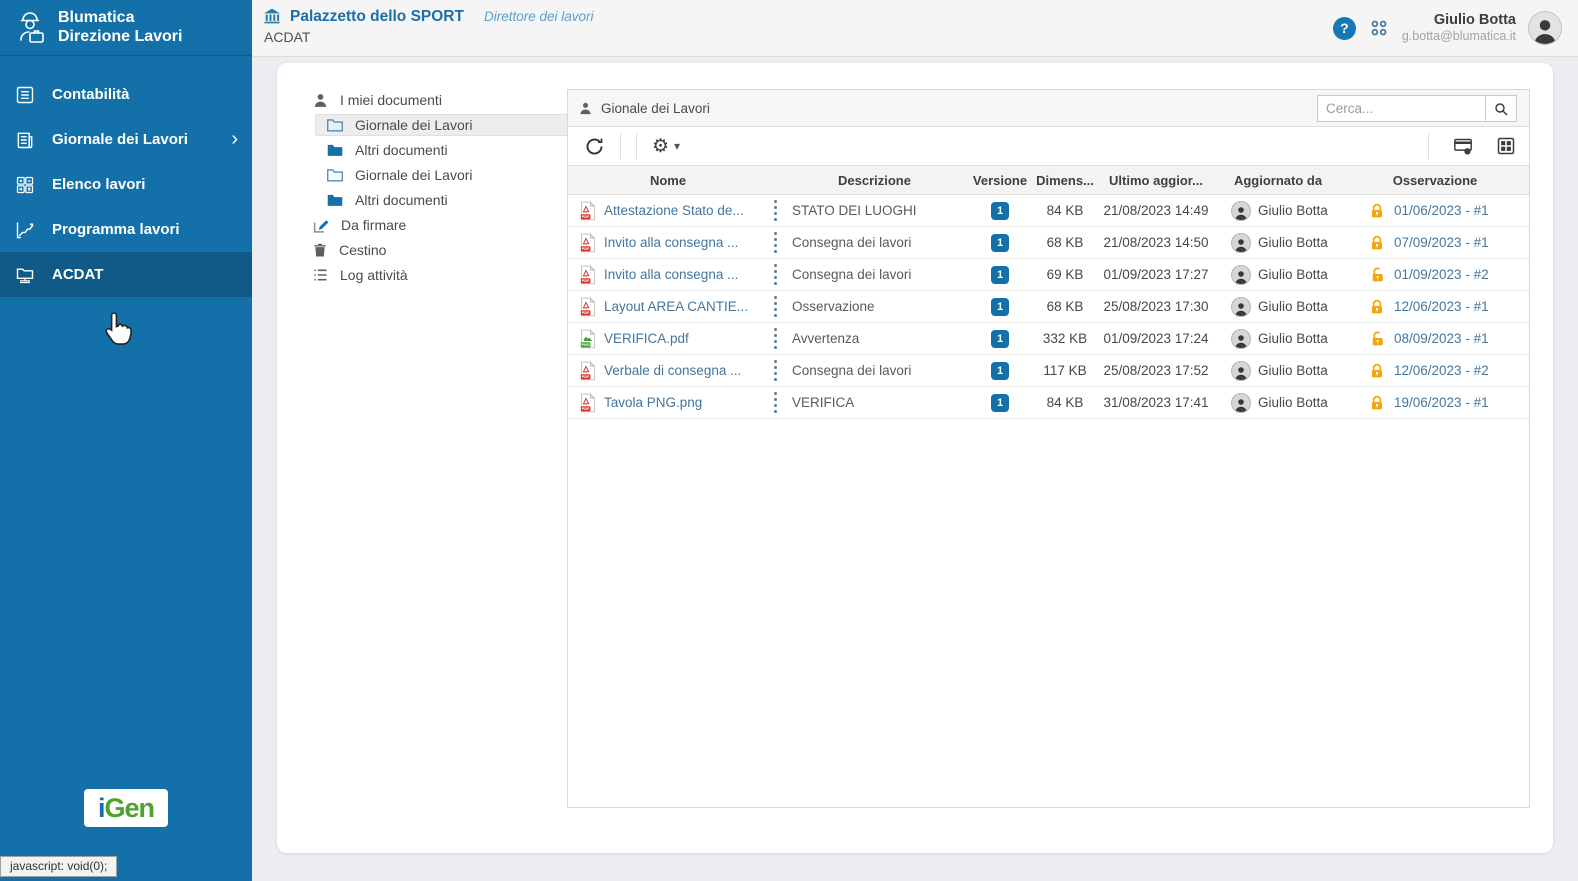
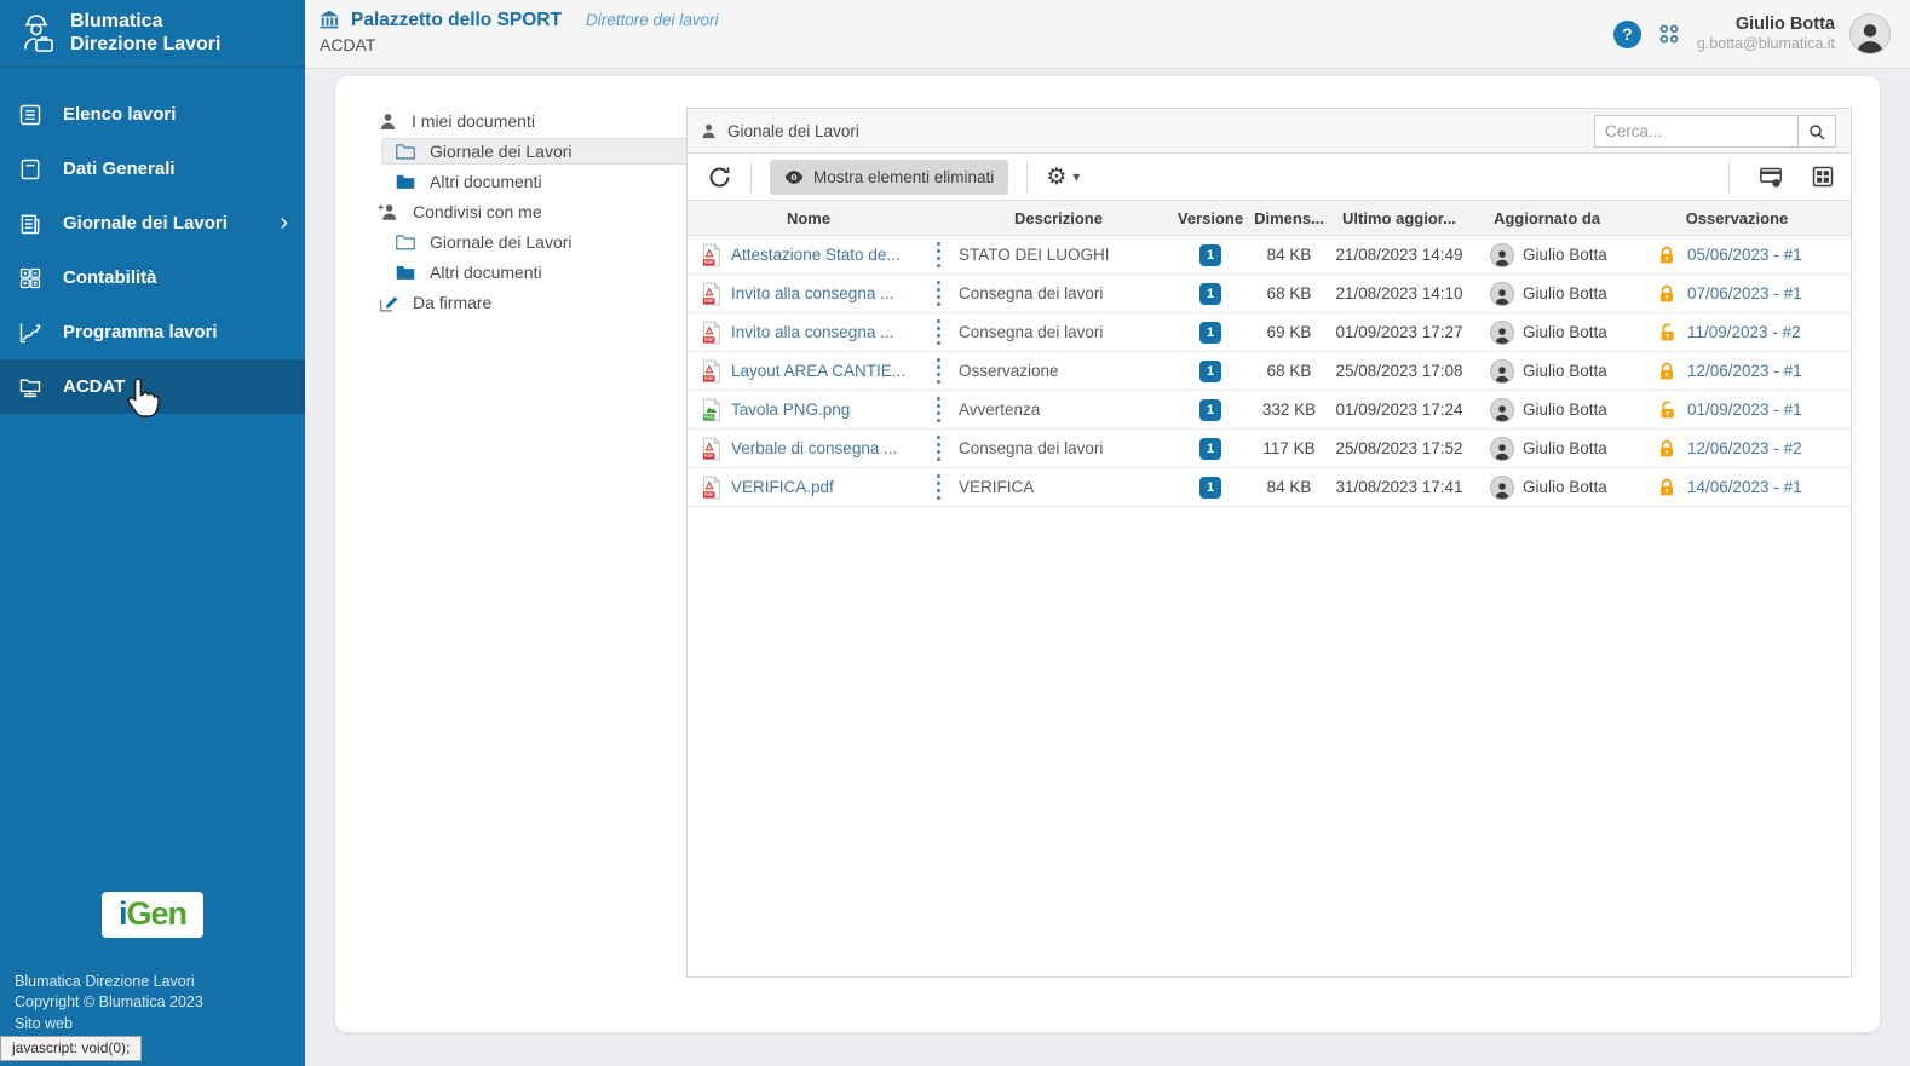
  Blumatica
  Direzione Lavori
- Contabilità
+ Elenco lavori
+ Dati Generali
  Giornale dei Lavori
  ›
- Elenco lavori
+ Contabilità
  Programma lavori
  ACDAT
  i
  Gen
+ Blumatica Direzione Lavori
+ Copyright © Blumatica 2023
+ Sito web
  javascript: void(0);
  Palazzetto dello SPORT
  Direttore dei lavori
  ACDAT
  ?
  Giulio Botta
  g.botta@blumatica.it
  I miei documenti
  Giornale dei Lavori
  Altri documenti
+ Condivisi con me
  Giornale dei Lavori
  Altri documenti
  Da firmare
- Cestino
- Log attività
  Gionale dei Lavori
  Cerca...
+ Mostra elementi eliminati
  ⚙
  ▾
  Nome
  Descrizione
  Versione
  Dimens...
  Ultimo aggior...
  Aggiornato da
  Osservazione
  Attestazione Stato de...
  STATO DEI LUOGHI
  1
  84 KB
  21/08/2023 14:49
  Giulio Botta
- 01/06/2023 - #1
+ 05/06/2023 - #1
  Invito alla consegna ...
  Consegna dei lavori
  1
  68 KB
- 21/08/2023 14:50
+ 21/08/2023 14:10
  Giulio Botta
- 07/09/2023 - #1
+ 07/06/2023 - #1
  Invito alla consegna ...
  Consegna dei lavori
  1
  69 KB
  01/09/2023 17:27
  Giulio Botta
- 01/09/2023 - #2
+ 11/09/2023 - #2
  Layout AREA CANTIE...
  Osservazione
  1
  68 KB
- 25/08/2023 17:30
+ 25/08/2023 17:08
  Giulio Botta
  12/06/2023 - #1
- VERIFICA.pdf
+ Tavola PNG.png
  Avvertenza
  1
  332 KB
  01/09/2023 17:24
  Giulio Botta
- 08/09/2023 - #1
+ 01/09/2023 - #1
  Verbale di consegna ...
  Consegna dei lavori
  1
  117 KB
  25/08/2023 17:52
  Giulio Botta
  12/06/2023 - #2
- Tavola PNG.png
+ VERIFICA.pdf
  VERIFICA
  1
  84 KB
  31/08/2023 17:41
  Giulio Botta
- 19/06/2023 - #1
+ 14/06/2023 - #1
